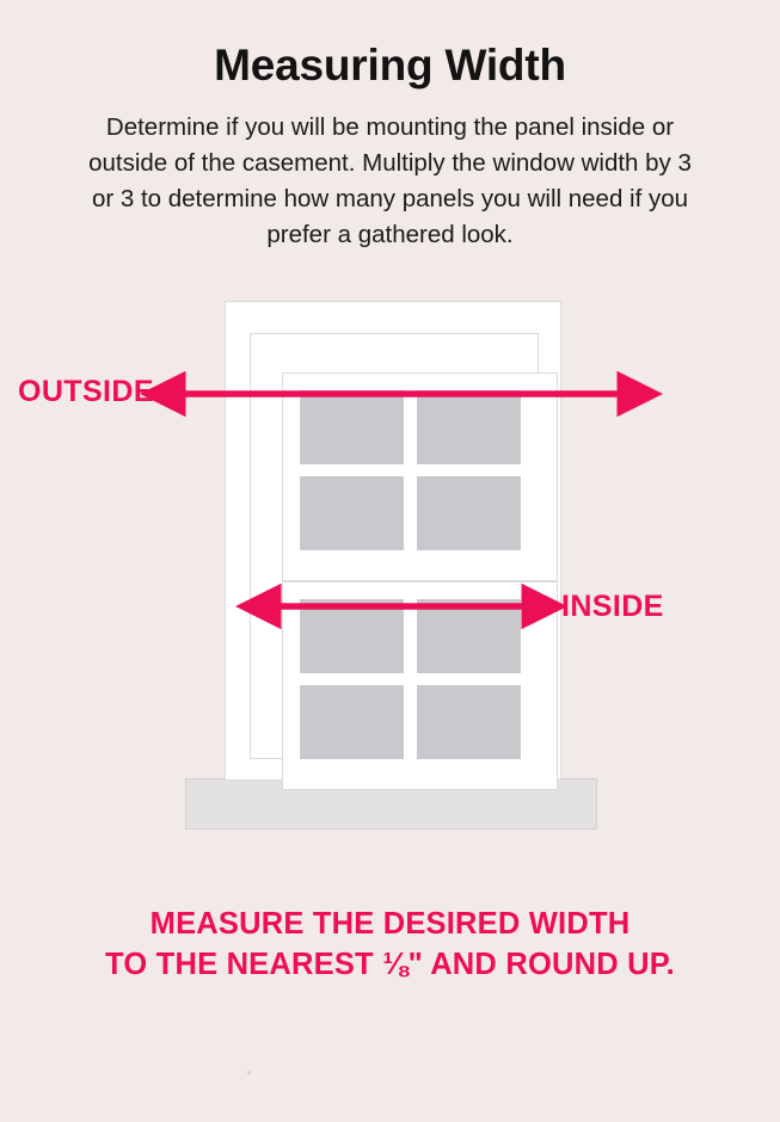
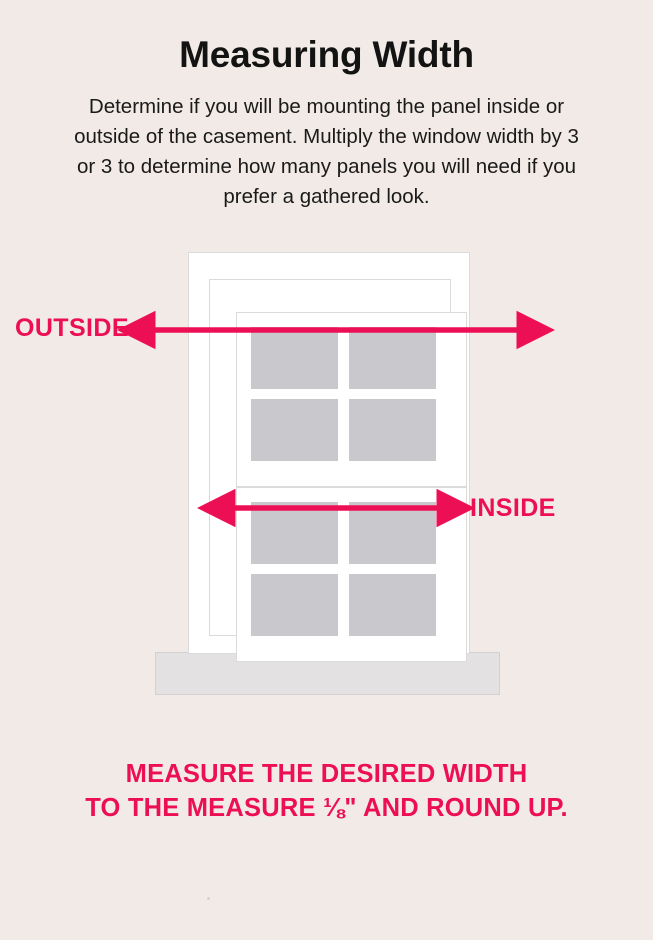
  Measuring Width
  Determine if you will be mounting the panel inside or outside of the casement. Multiply the window width by 3 or 3 to determine how many panels you will need if you prefer a gathered look.
  OUTSIDE
  INSIDE
  MEASURE THE DESIRED WIDTH
- TO THE NEAREST ⅛" AND ROUND UP.
+ TO THE MEASURE ⅛" AND ROUND UP.
